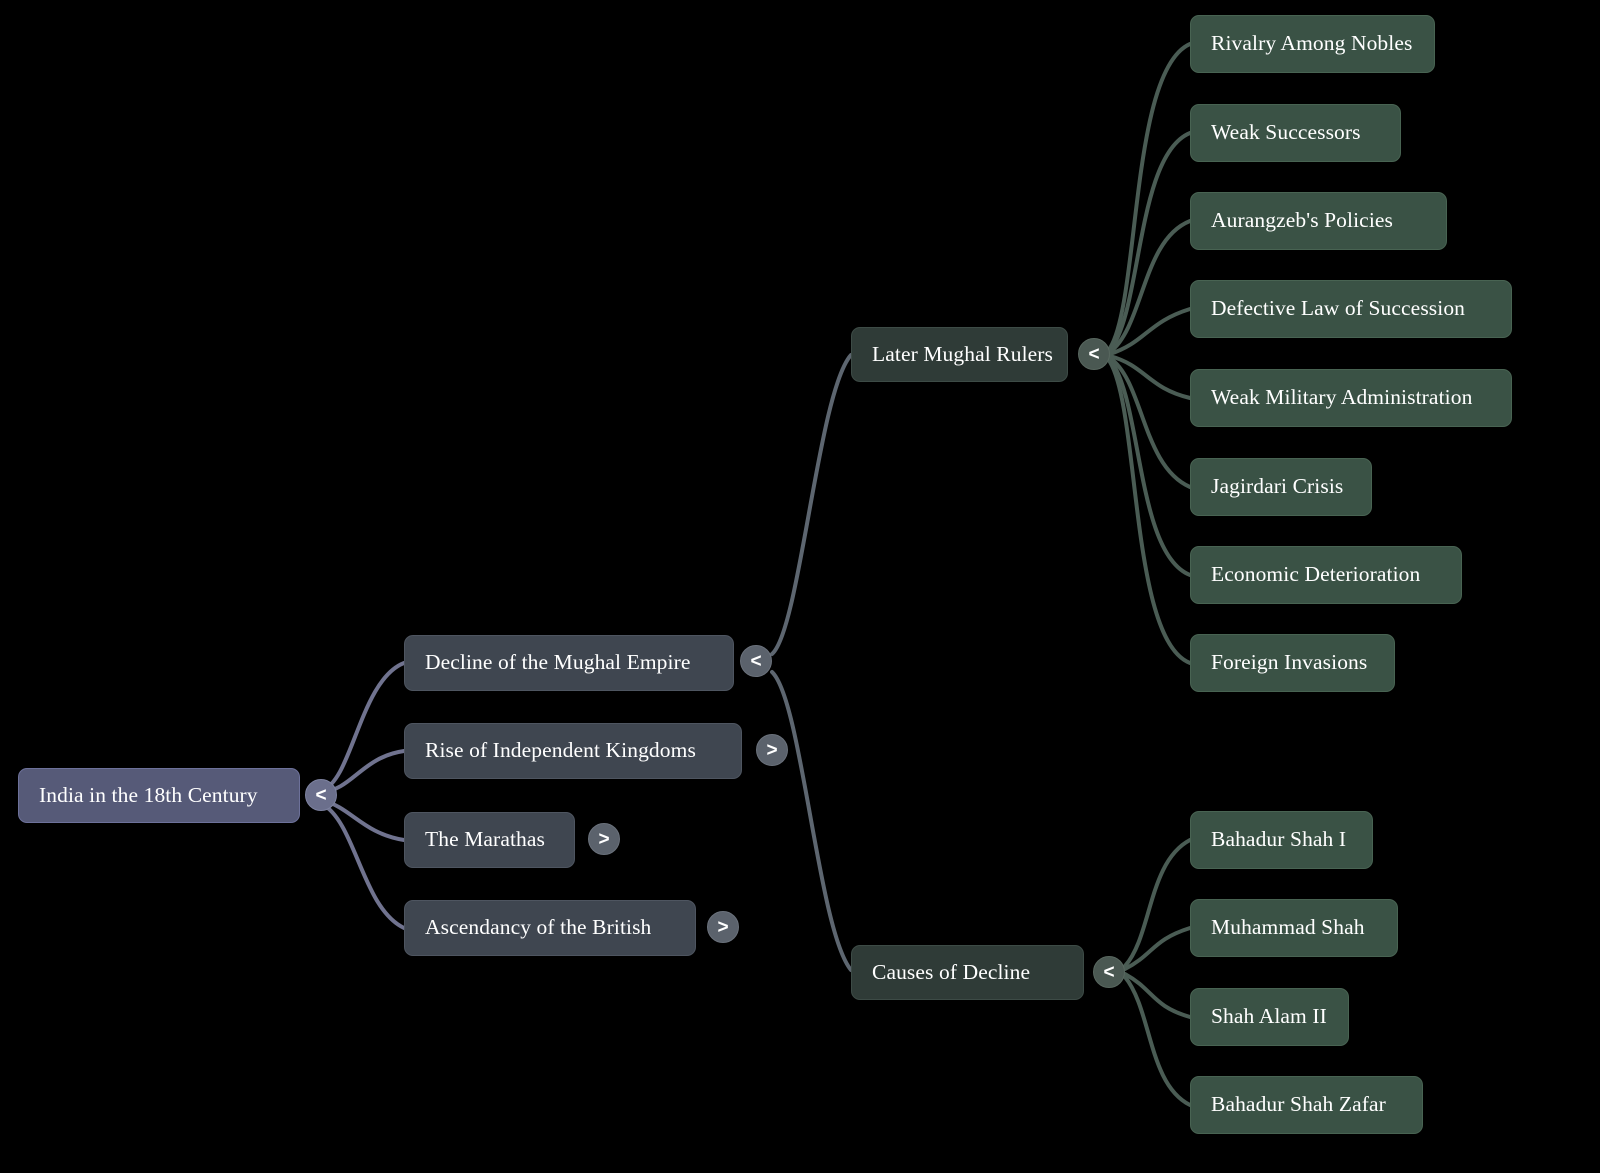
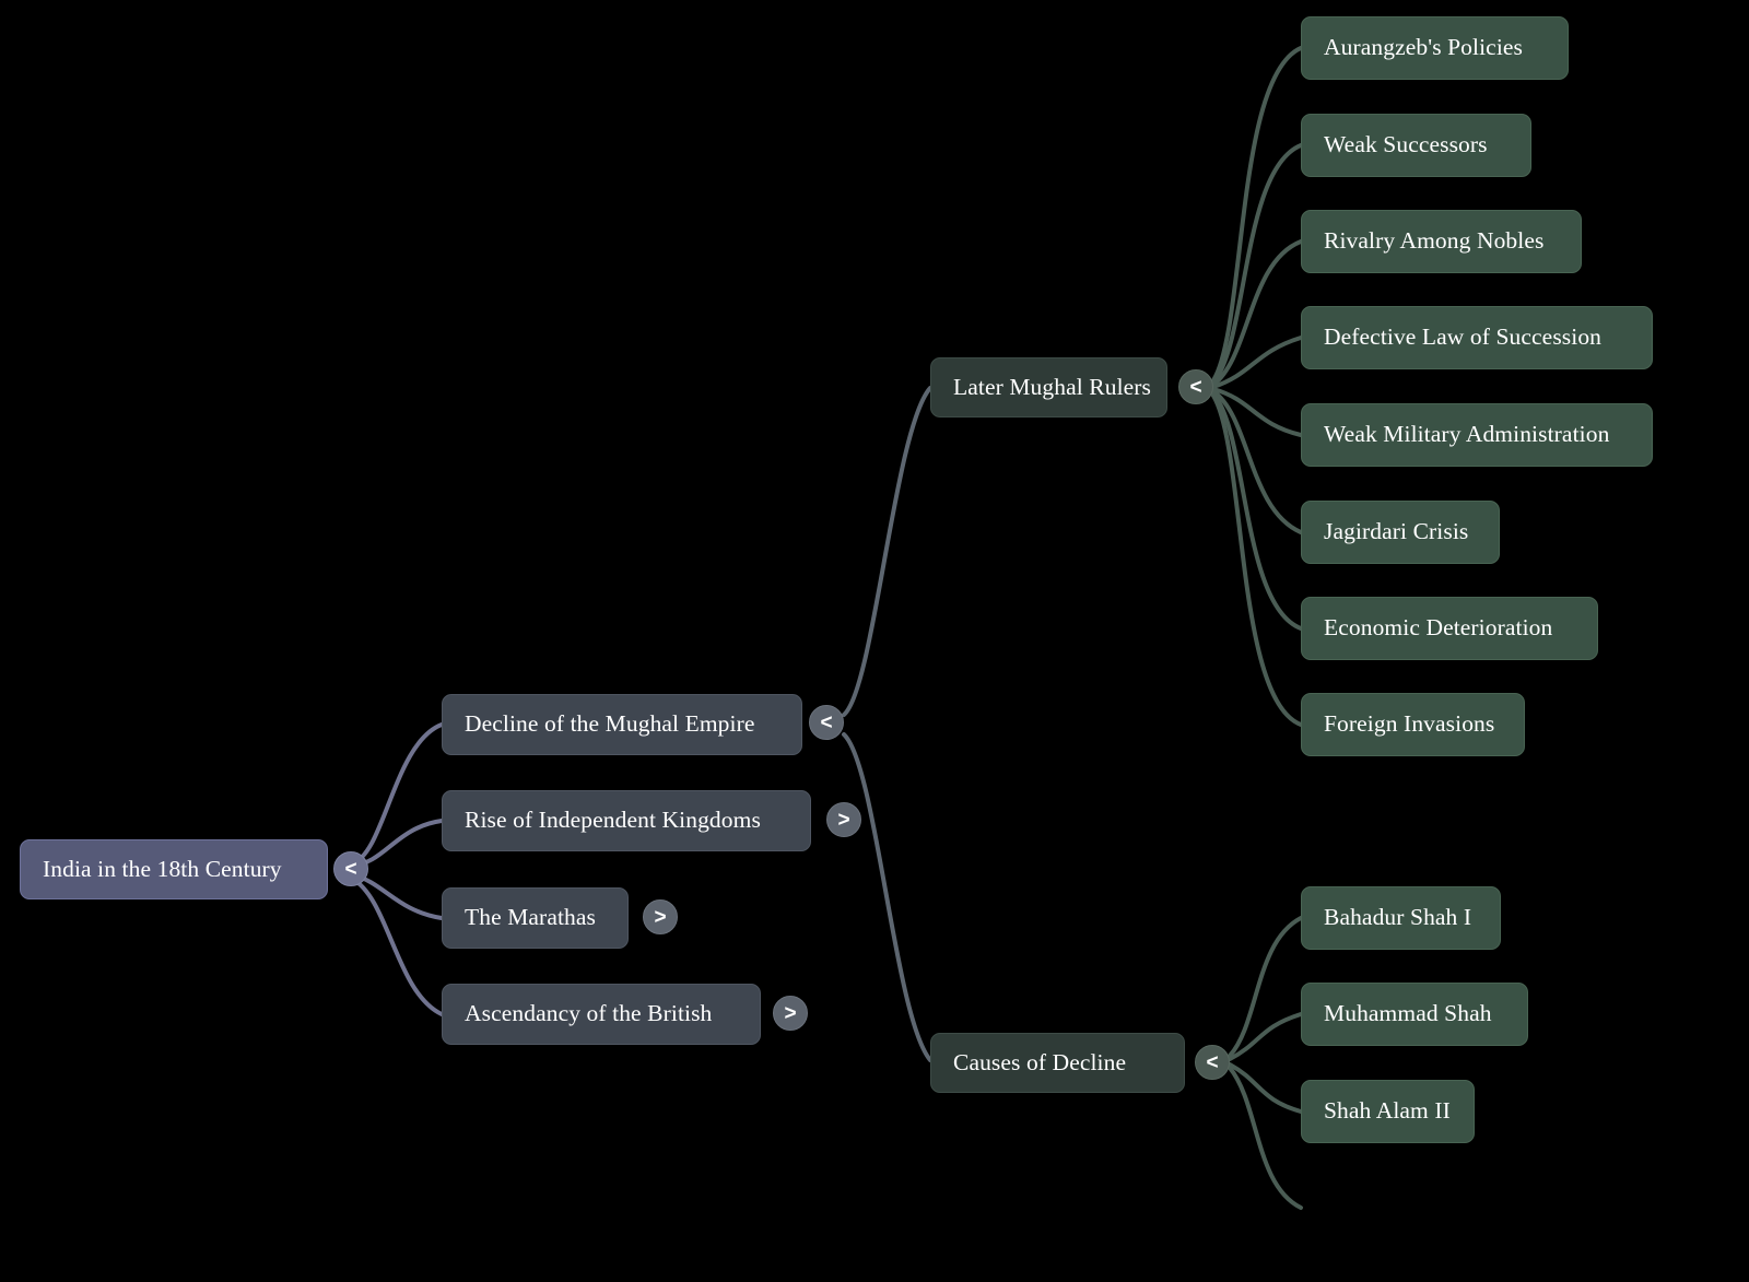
  India in the 18th Century
  <
  Decline of the Mughal Empire
  <
  Rise of Independent Kingdoms
  >
  The Marathas
  >
  Ascendancy of the British
  >
  Later Mughal Rulers
  <
  Causes of Decline
  <
- Rivalry Among Nobles
+ Aurangzeb's Policies
  Weak Successors
- Aurangzeb's Policies
+ Rivalry Among Nobles
  Defective Law of Succession
  Weak Military Administration
  Jagirdari Crisis
  Economic Deterioration
  Foreign Invasions
  Bahadur Shah I
  Muhammad Shah
  Shah Alam II
- Bahadur Shah Zafar
